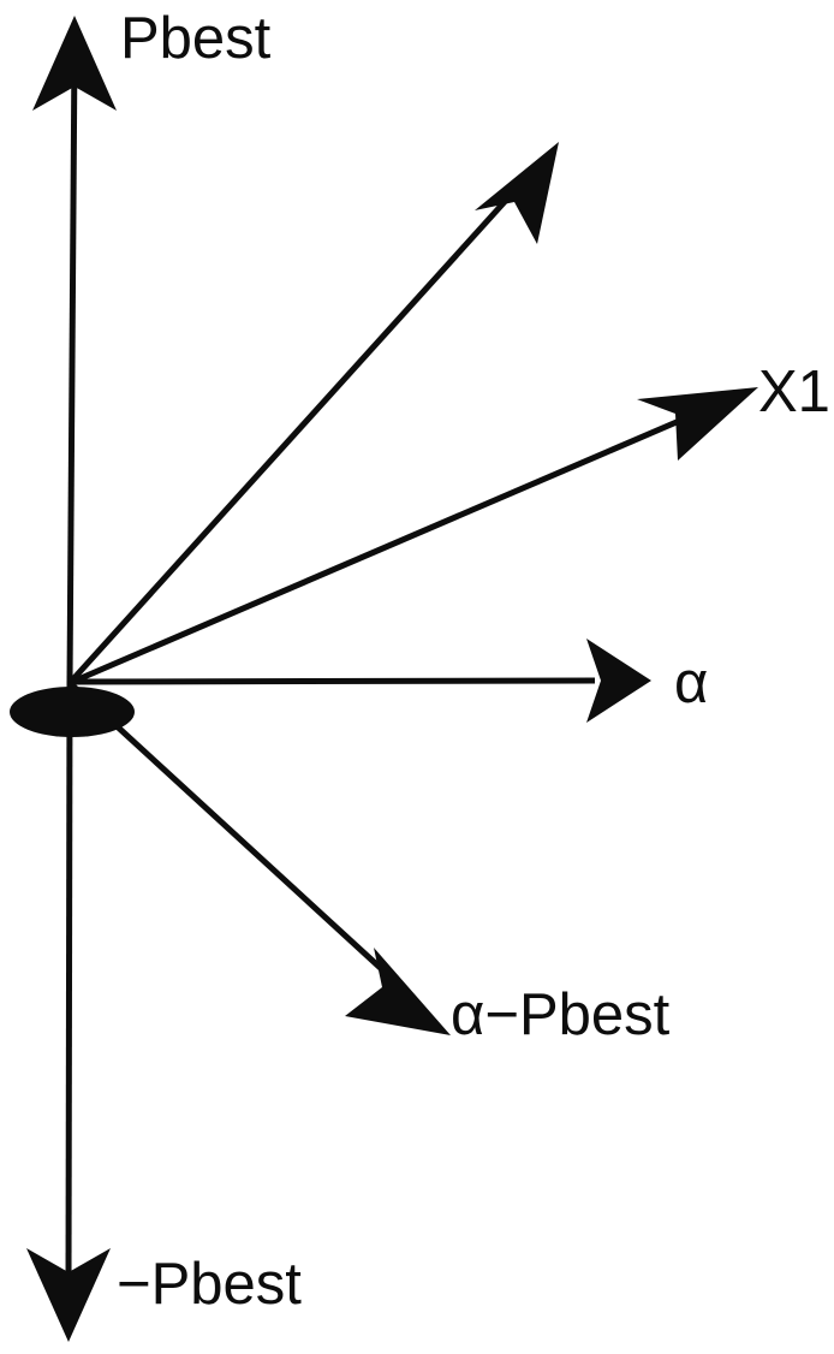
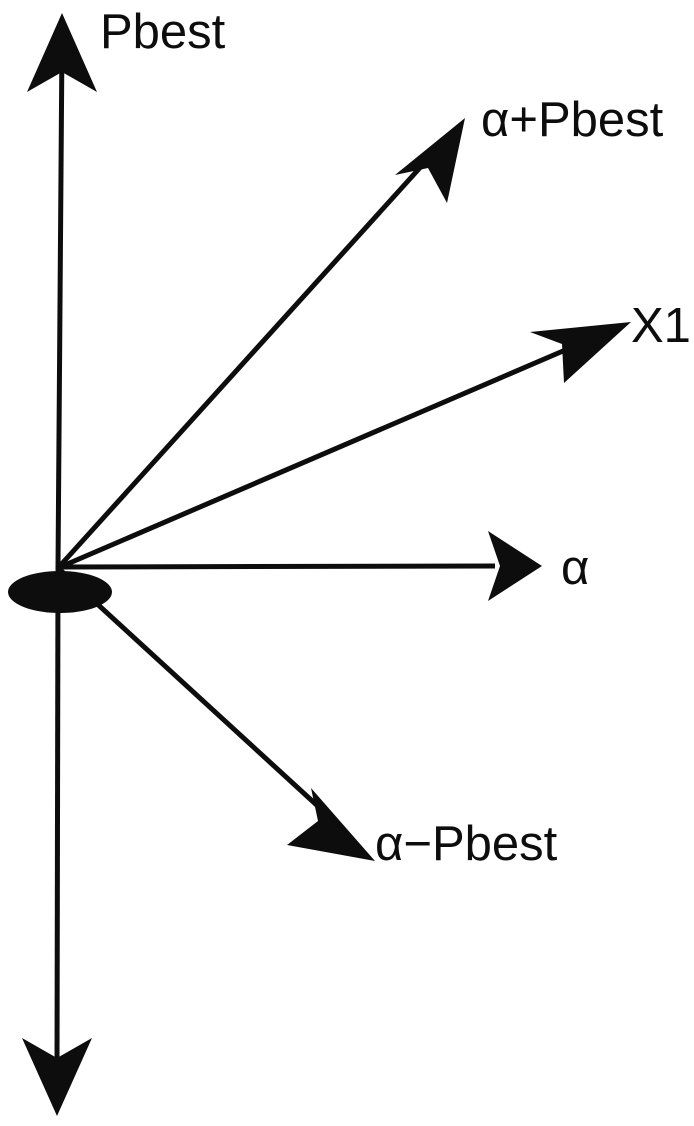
  Pbest
+ α+Pbest
  X1
  α
  α−Pbest
- −Pbest
